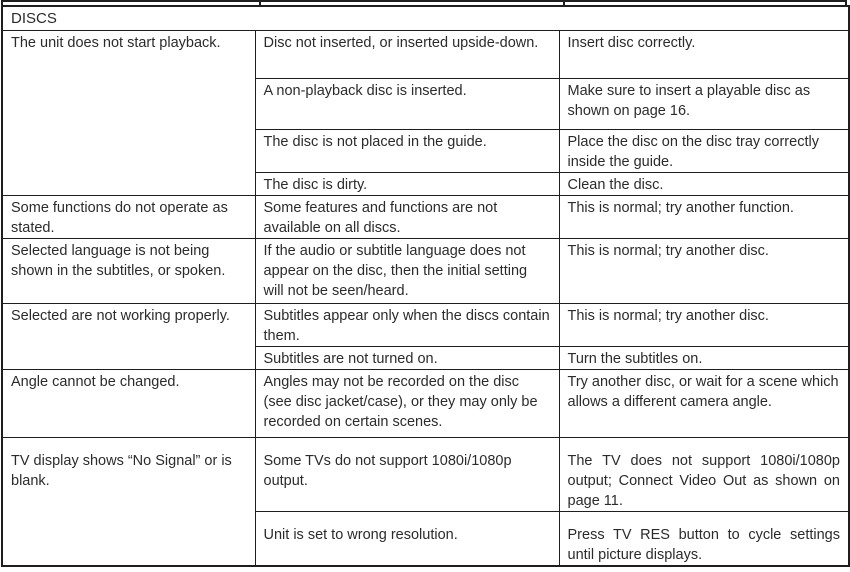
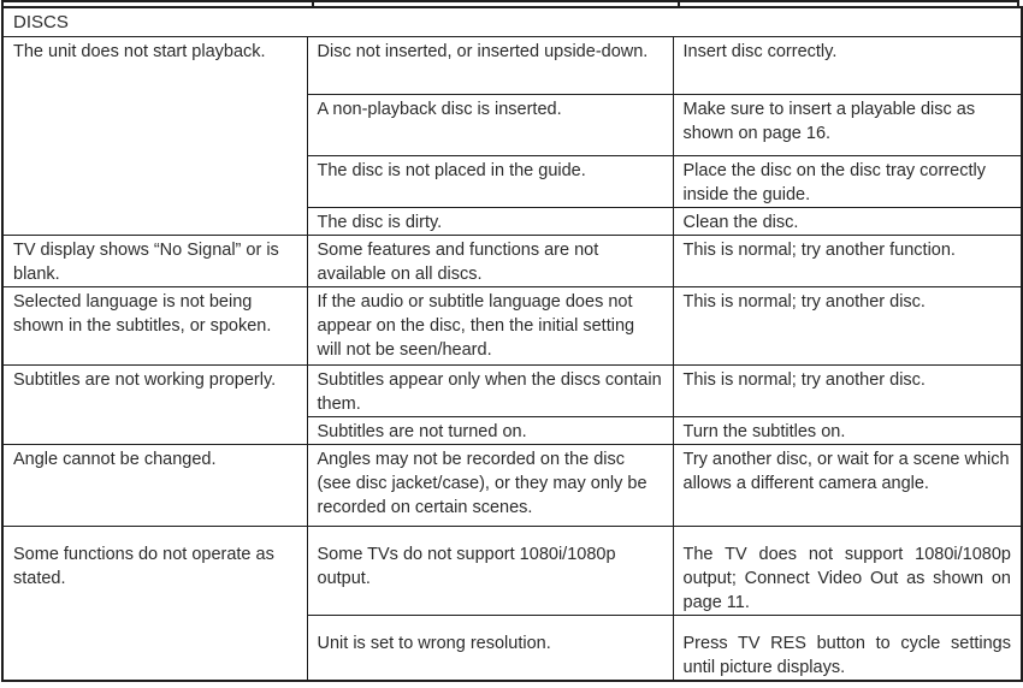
  DISCS
  The unit does not start playback.	Disc not inserted, or inserted upside-down.	Insert disc correctly.
  A non-playback disc is inserted.	Make sure to insert a playable disc as shown on page 16.
  The disc is not placed in the guide.	Place the disc on the disc tray correctly inside the guide.
  The disc is dirty.	Clean the disc.
- Some functions do not operate as stated.	Some features and functions are not available on all discs.	This is normal; try another function.
+ TV display shows “No Signal” or is blank.	Some features and functions are not available on all discs.	This is normal; try another function.
  Selected language is not being shown in the subtitles, or spoken.	If the audio or subtitle language does not appear on the disc, then the initial setting will not be seen/heard.	This is normal; try another disc.
- Selected are not working properly.	Subtitles appear only when the discs contain them.	This is normal; try another disc.
+ Subtitles are not working properly.	Subtitles appear only when the discs contain them.	This is normal; try another disc.
  Subtitles are not turned on.	Turn the subtitles on.
  Angle cannot be changed.	Angles may not be recorded on the disc (see disc jacket/case), or they may only be recorded on certain scenes.	Try another disc, or wait for a scene which allows a different camera angle.
- TV display shows “No Signal” or is blank.	Some TVs do not support 1080i/1080p output.	The TV does not support 1080i/1080p output; Connect Video Out as shown on page 11.
+ Some functions do not operate as stated.	Some TVs do not support 1080i/1080p output.	The TV does not support 1080i/1080p output; Connect Video Out as shown on page 11.
  Unit is set to wrong resolution.	Press TV RES button to cycle settings until picture displays.
